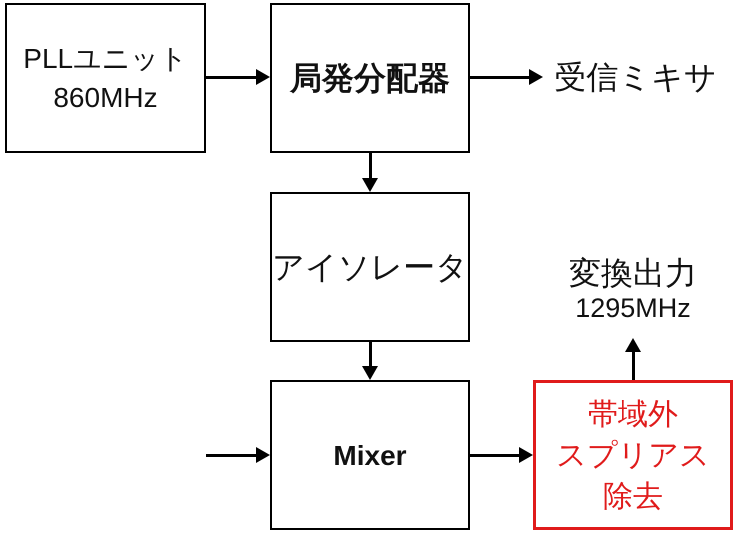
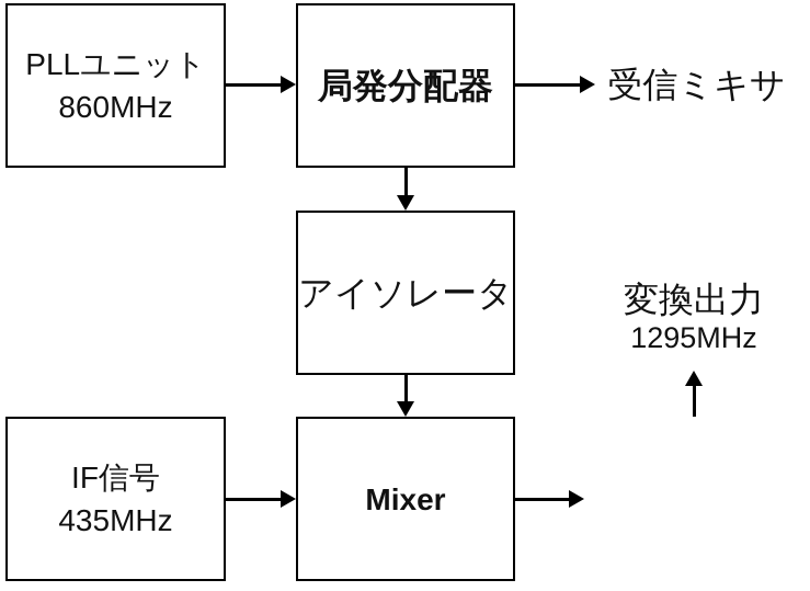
  PLLユニット
  860MHz
  局発分配器
  アイソレータ
+ IF信号
+ 435MHz
  Mixer
- 帯域外
- スプリアス
- 除去
  受信ミキサ
  変換出力
  1295MHz
